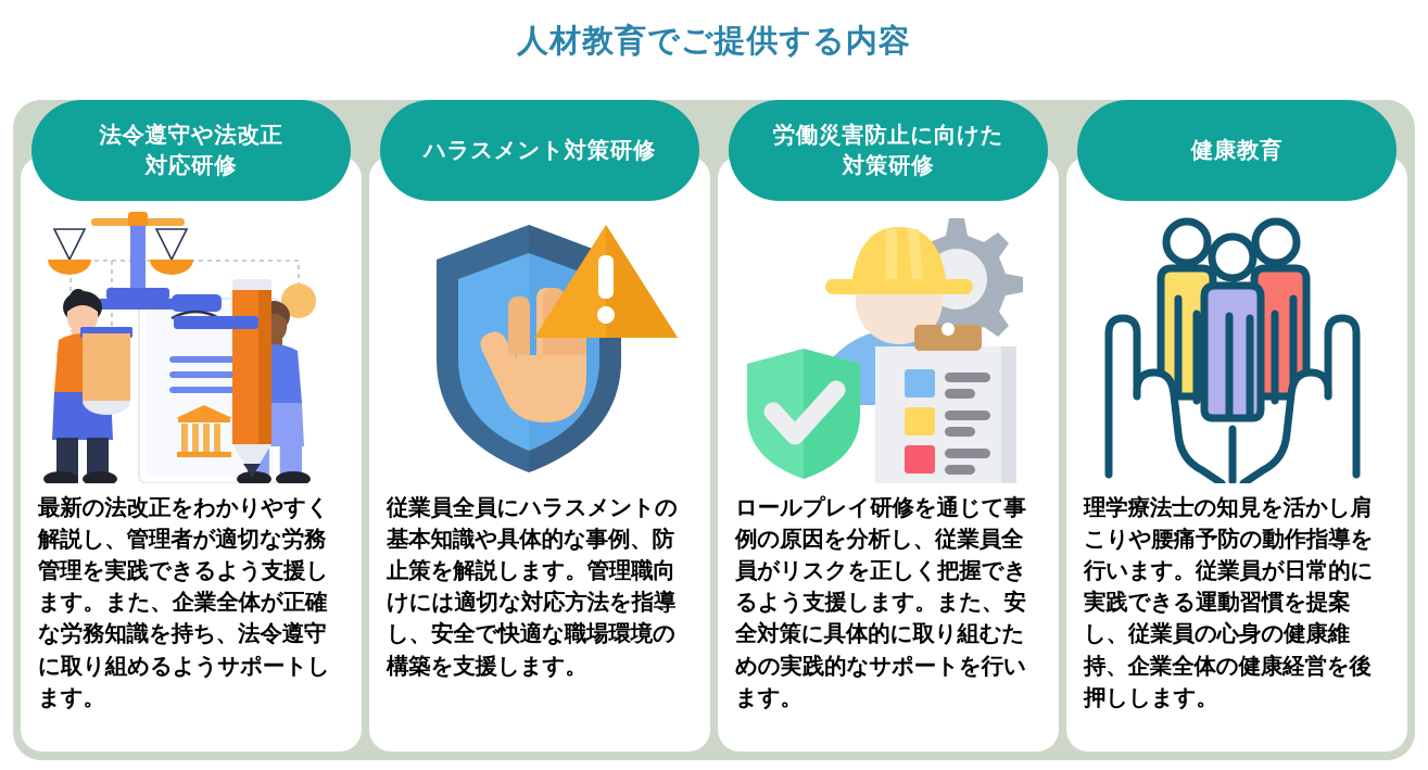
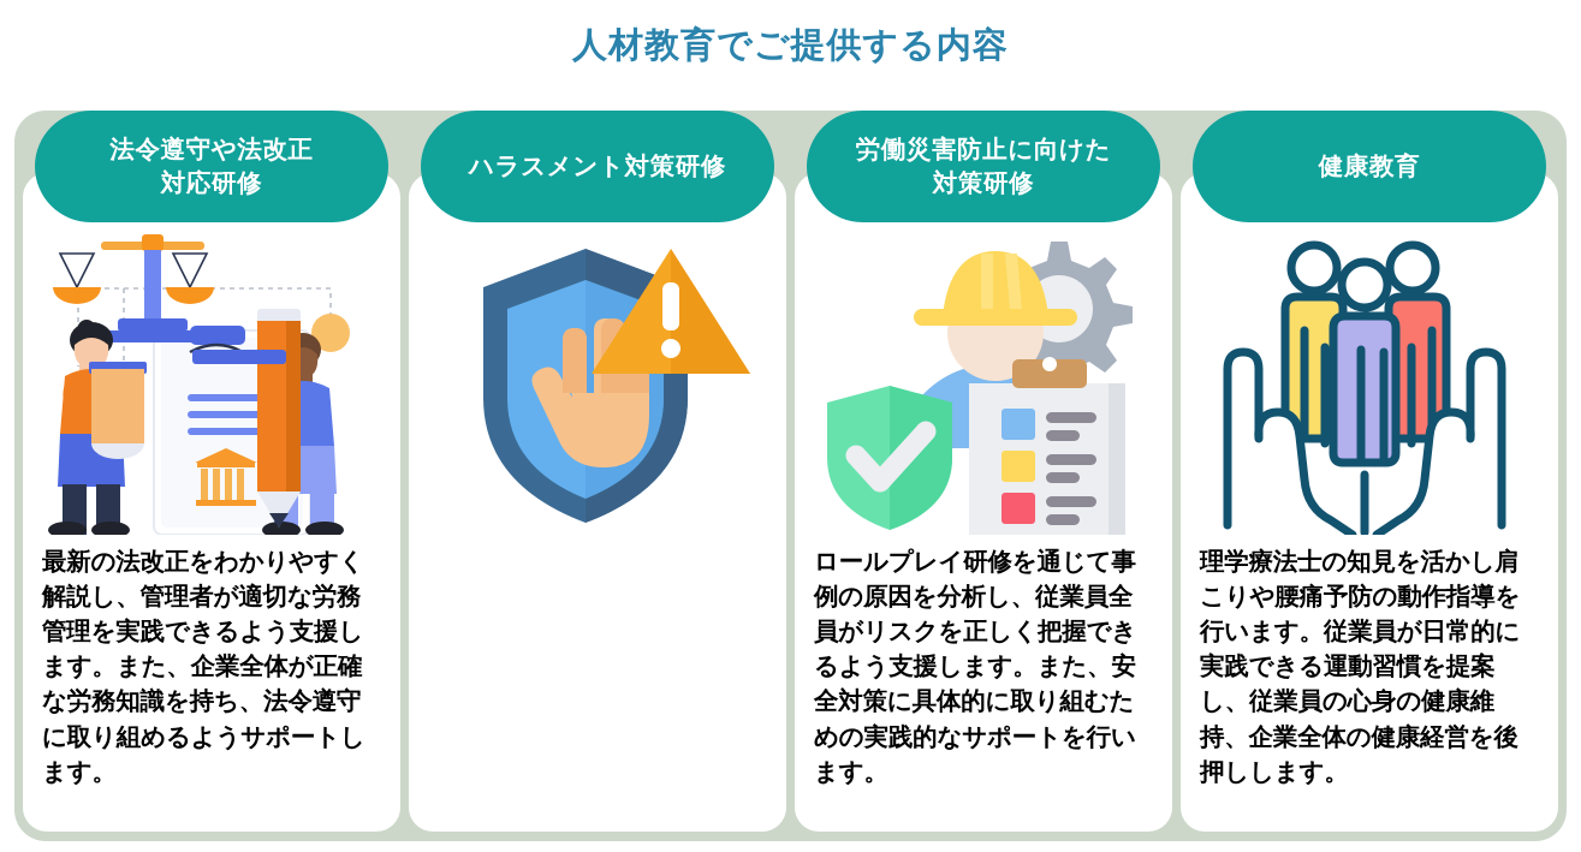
  人材教育でご提供する内容
  法令遵守や法改正
  対応研修
  最新の法改正をわかりやすく解説し、管理者が適切な労務管理を実践できるよう支援します。また、企業全体が正確な労務知識を持ち、法令遵守に取り組めるようサポートします。
  ハラスメント対策研修
- 従業員全員にハラスメントの基本知識や具体的な事例、防止策を解説します。管理職向けには適切な対応方法を指導し、安全で快適な職場環境の構築を支援します。
  労働災害防止に向けた
  対策研修
  ロールプレイ研修を通じて事例の原因を分析し、従業員全員がリスクを正しく把握できるよう支援します。また、安全対策に具体的に取り組むための実践的なサポートを行います。
  健康教育
  理学療法士の知見を活かし肩こりや腰痛予防の動作指導を行います。従業員が日常的に実践できる運動習慣を提案し、従業員の心身の健康維持、企業全体の健康経営を後押しします。
